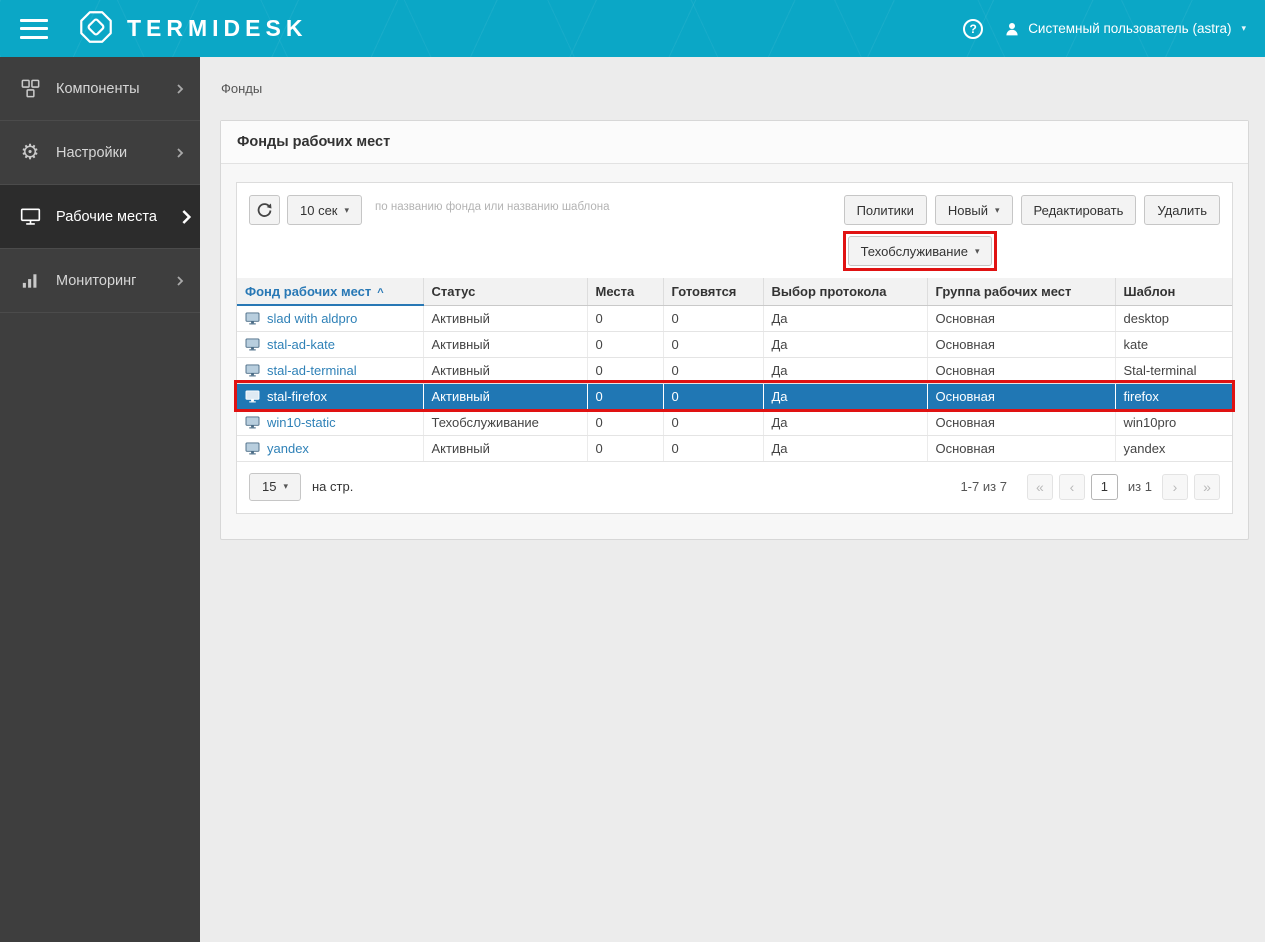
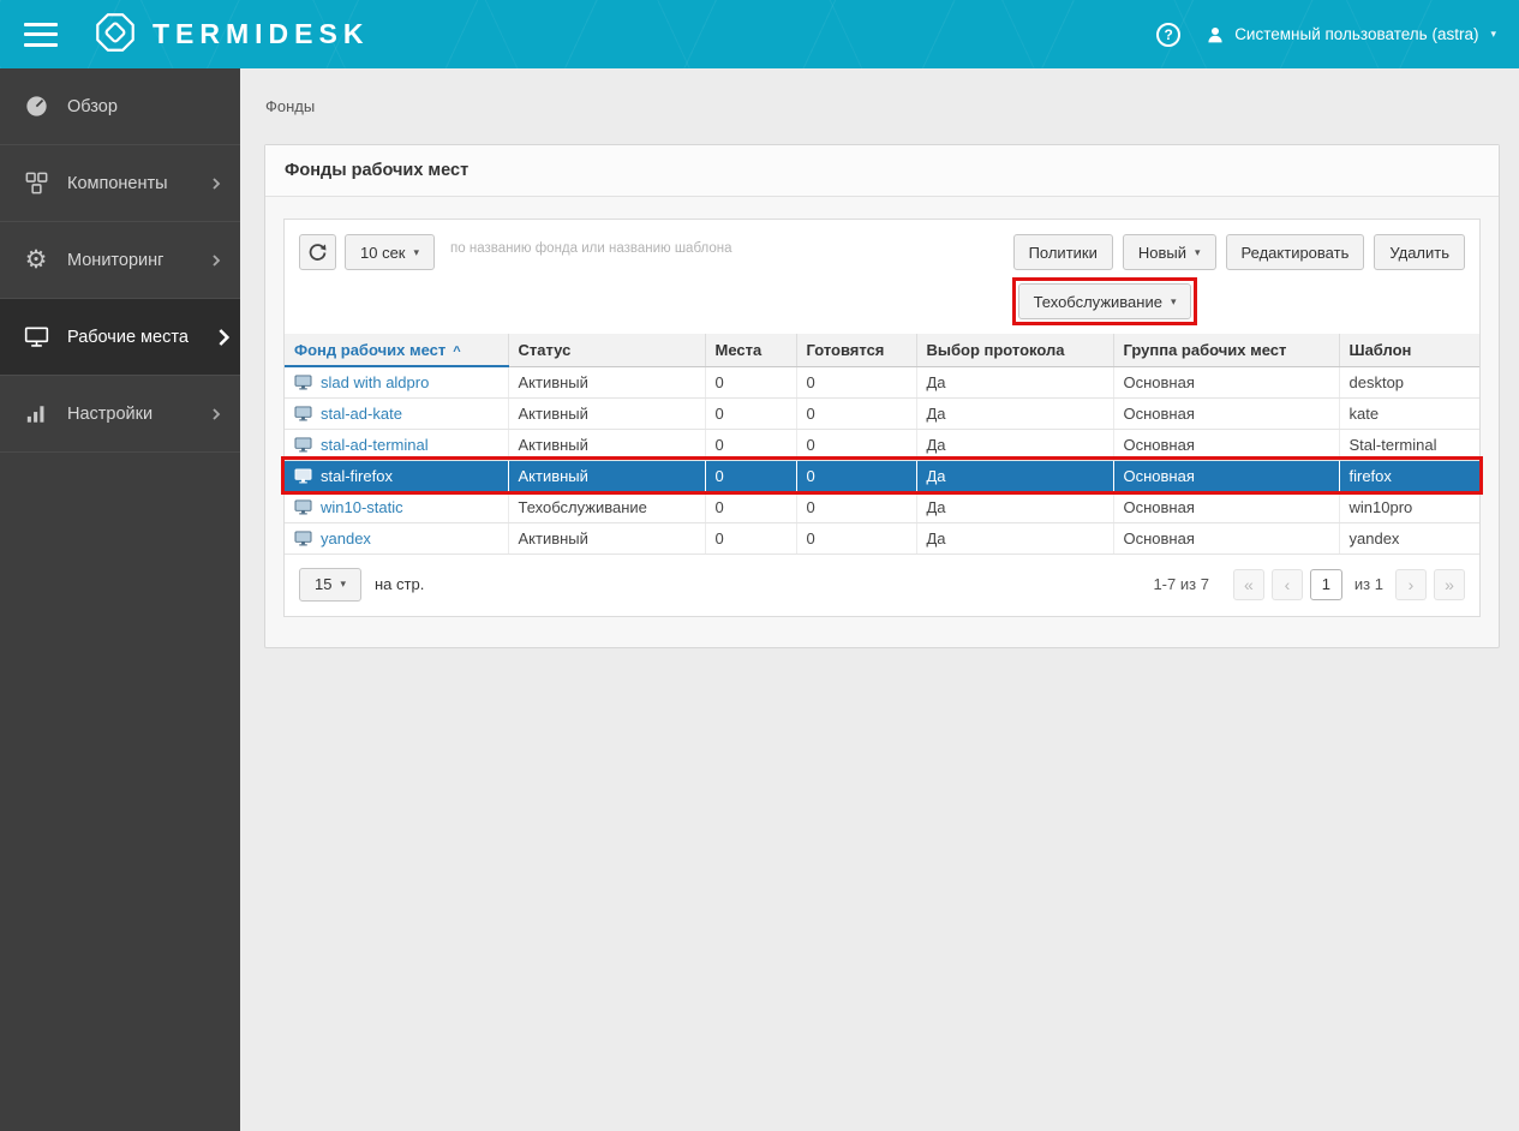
  TERMIDESK
  ?
  Системный пользователь (astra)
  ▾
+ Обзор
  Компоненты
  ⚙
- Настройки
+ Мониторинг
  Рабочие места
- Мониторинг
+ Настройки
  Фонды
  Фонды рабочих мест
  10 сек
  ▾
  по названию фонда или названию шаблона
  Политики
  Новый
  ▾
  Редактировать
  Удалить
  Техобслуживание
  ▾
  Фонд рабочих мест ^	Статус	Места	Готовятся	Выбор протокола	Группа рабочих мест	Шаблон
  slad with aldpro	Активный	0	0	Да	Основная	desktop
  stal-ad-kate	Активный	0	0	Да	Основная	kate
  stal-ad-terminal	Активный	0	0	Да	Основная	Stal-terminal
  stal-firefox	Активный	0	0	Да	Основная	firefox
  win10-static	Техобслуживание	0	0	Да	Основная	win10pro
  yandex	Активный	0	0	Да	Основная	yandex
  15
  ▾
  на стр.
  1-7 из 7
  «
  ‹
  1
  из 1
  ›
  »
